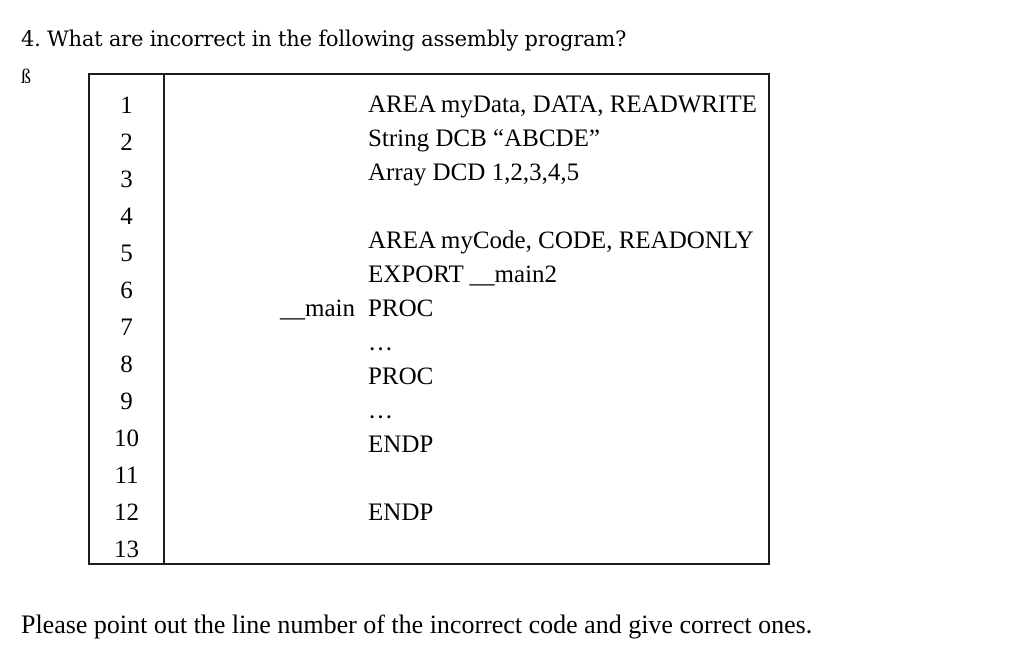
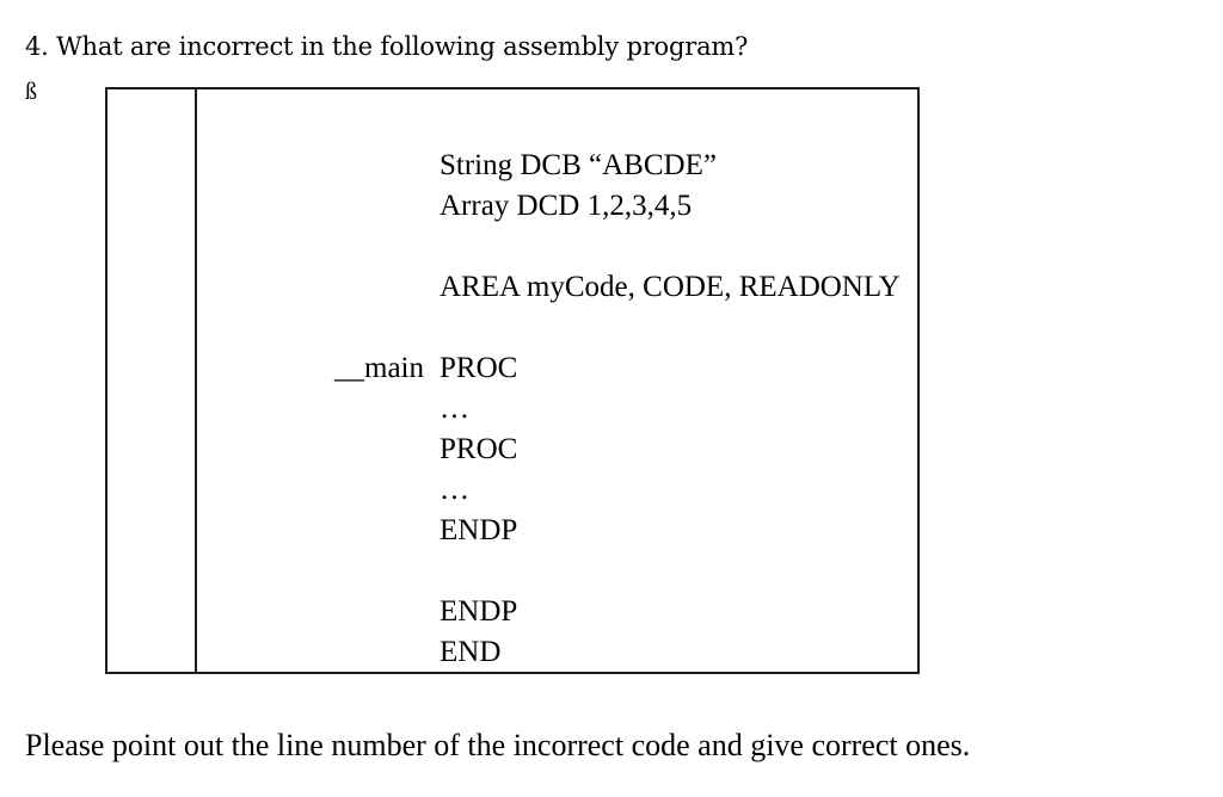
  4. What are incorrect in the following assembly program?
  ß
- 1
- 2
- 3
- 4
- 5
- 6
- 7
- 8
- 9
- 10
- 11
- 12
- 13
- AREA myData, DATA, READWRITE
  String DCB “ABCDE”
  Array DCD 1,2,3,4,5
  AREA myCode, CODE, READONLY
- EXPORT __main2
  __main
  PROC
  …
  PROC
  …
  ENDP
  ENDP
+ END
  Please point out the line number of the incorrect code and give correct ones.
